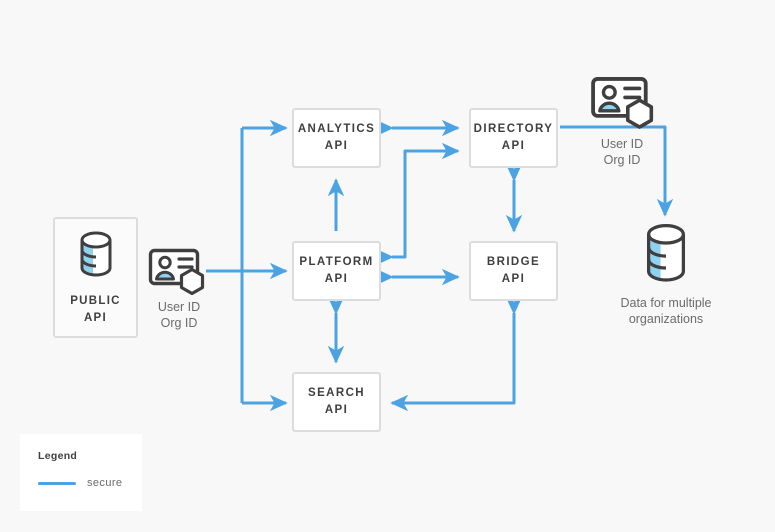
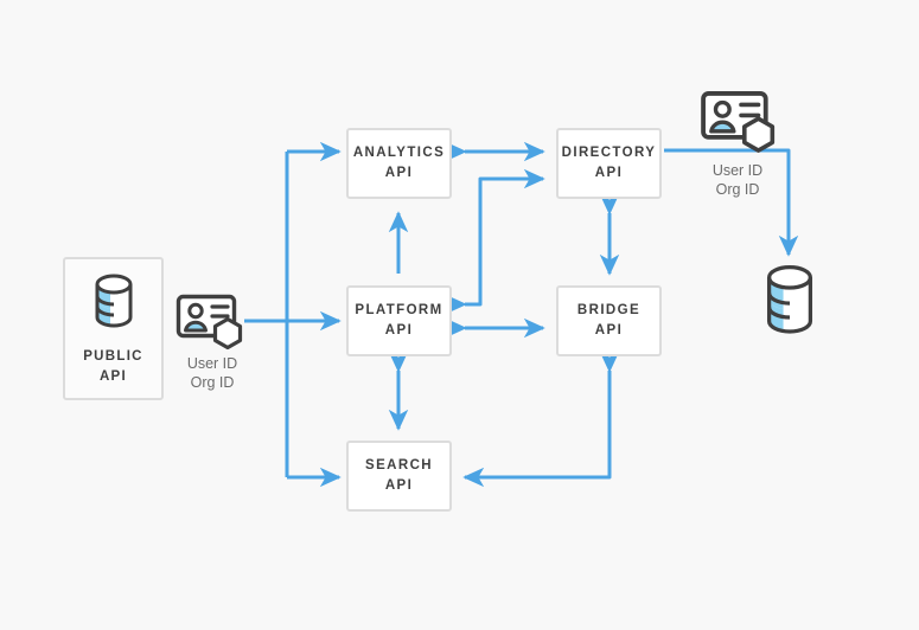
  PUBLIC
  API
  User ID
  Org ID
  ANALYTICS
  API
  DIRECTORY
  API
  PLATFORM
  API
  BRIDGE
  API
  SEARCH
  API
  User ID
  Org ID
- Data for multiple
- organizations
- Legend
- secure
